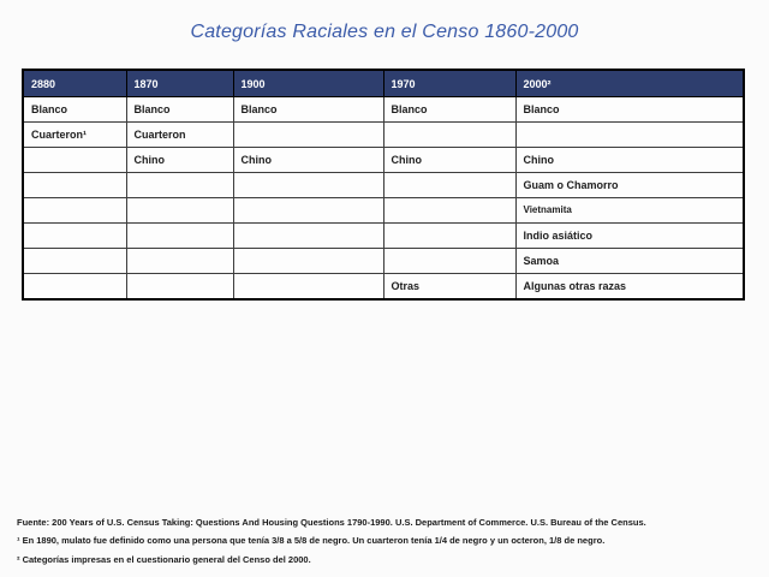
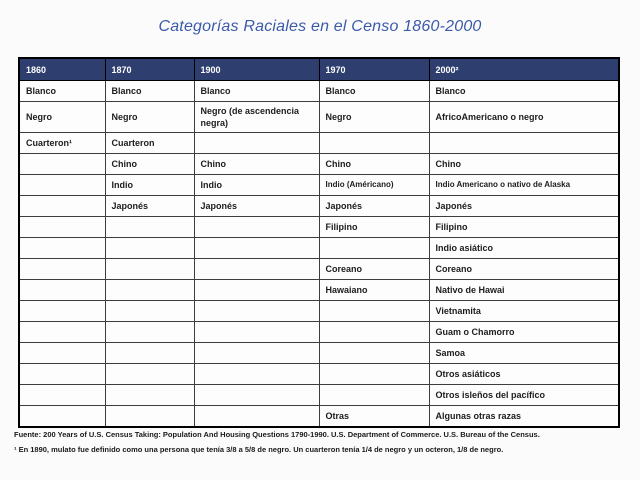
  Categorías Raciales en el Censo 1860-2000
- 2880	1870	1900	1970	2000²
+ 1860	1870	1900	1970	2000²
  Blanco	Blanco	Blanco	Blanco	Blanco
+ Negro	Negro	Negro (de ascendencia negra)	Negro	AfricoAmericano o negro
  Cuarteron¹	Cuarteron
  	Chino	Chino	Chino	Chino
+ 	Indio	Indio	Indio (Américano)	Indio Americano o nativo de Alaska
+ 	Japonés	Japonés	Japonés	Japonés
+ 			Filipino	Filipino
- 				Guam o Chamorro
+ 				Indio asiático
+ 			Coreano	Coreano
+ 			Hawaiano	Nativo de Hawai
  				Vietnamita
- 				Indio asiático
+ 				Guam o Chamorro
  				Samoa
+ 				Otros asiáticos
+ 				Otros isleños del pacífico
  			Otras	Algunas otras razas
- Fuente: 200 Years of U.S. Census Taking: Questions And Housing Questions 1790-1990. U.S. Department of Commerce. U.S. Bureau of the Census.
+ Fuente: 200 Years of U.S. Census Taking: Population And Housing Questions 1790-1990. U.S. Department of Commerce. U.S. Bureau of the Census.
  ¹ En 1890, mulato fue definido como una persona que tenía 3/8 a 5/8 de negro. Un cuarteron tenía 1/4 de negro y un octeron, 1/8 de negro.
- ² Categorías impresas en el cuestionario general del Censo del 2000.
